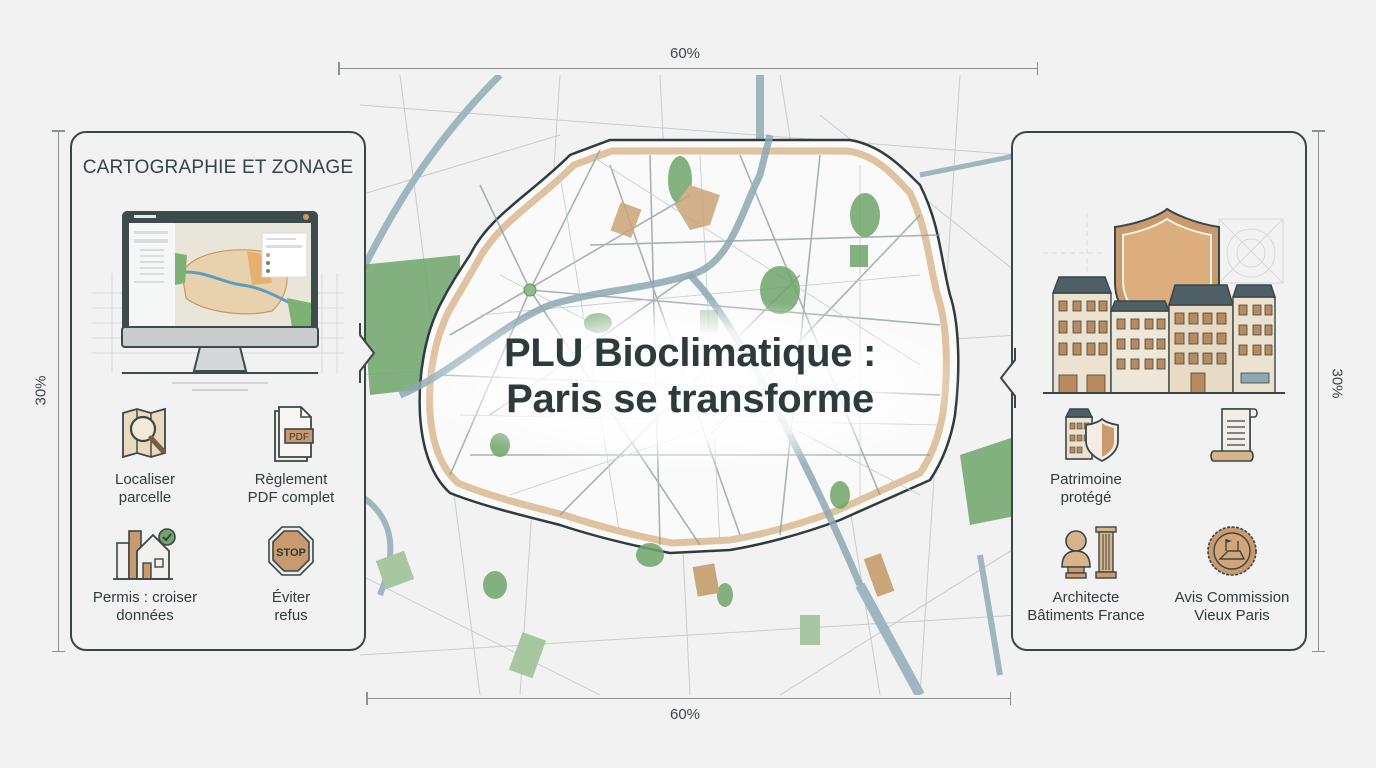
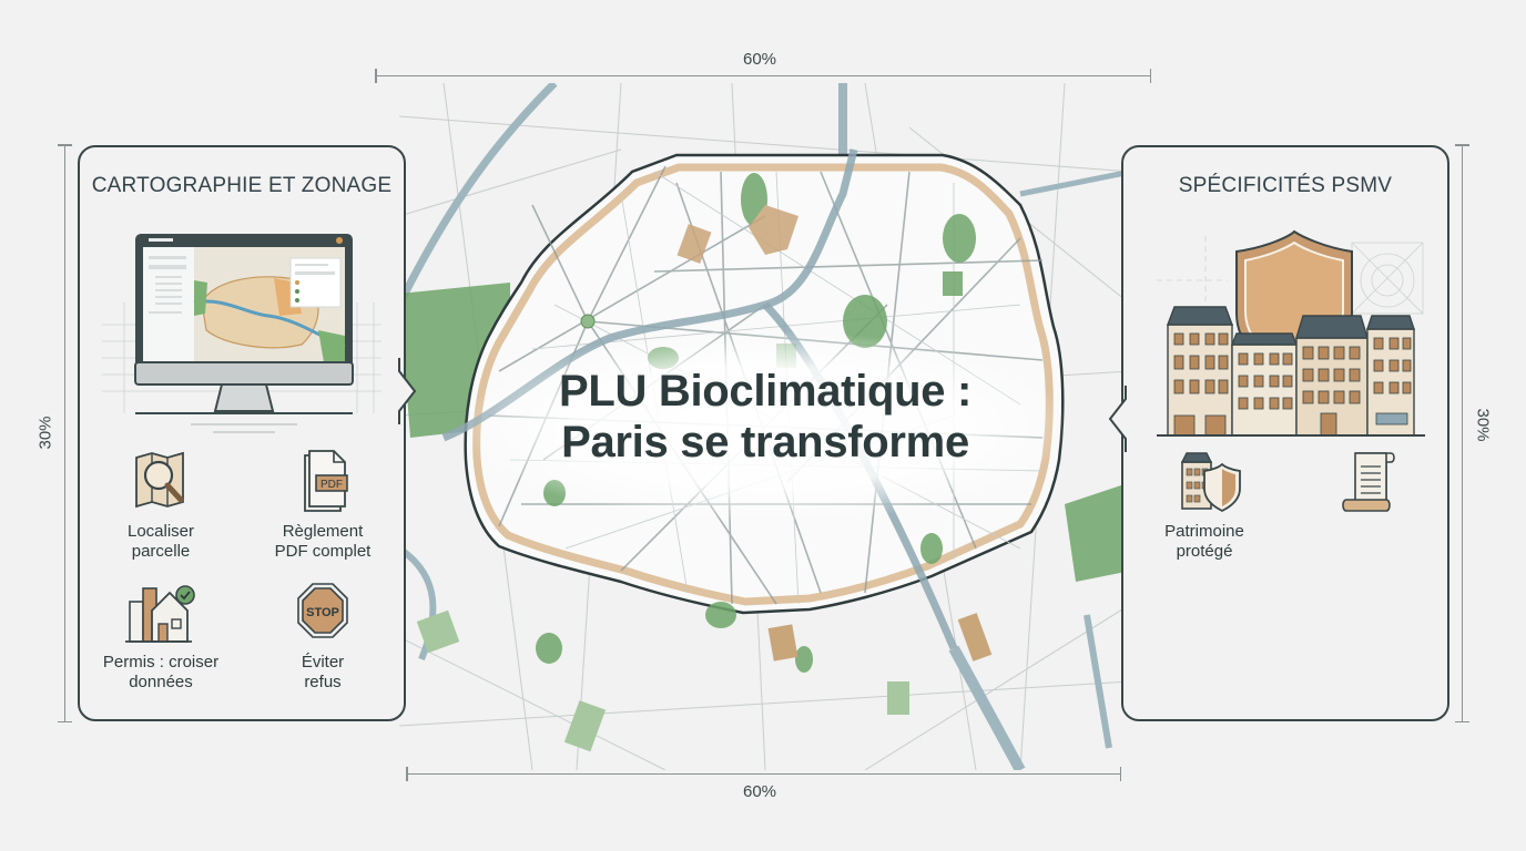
  60%
  60%
  PLU Bioclimatique :
  Paris se transforme
  CARTOGRAPHIE ET ZONAGE
  Localiser
  parcelle
  PDF
  Règlement
  PDF complet
  Permis : croiser
  données
  STOP
  Éviter
  refus
+ SPÉCIFICITÉS PSMV
  Patrimoine
  protégé
- Architecte
- Bâtiments France
- Avis Commission
- Vieux Paris
